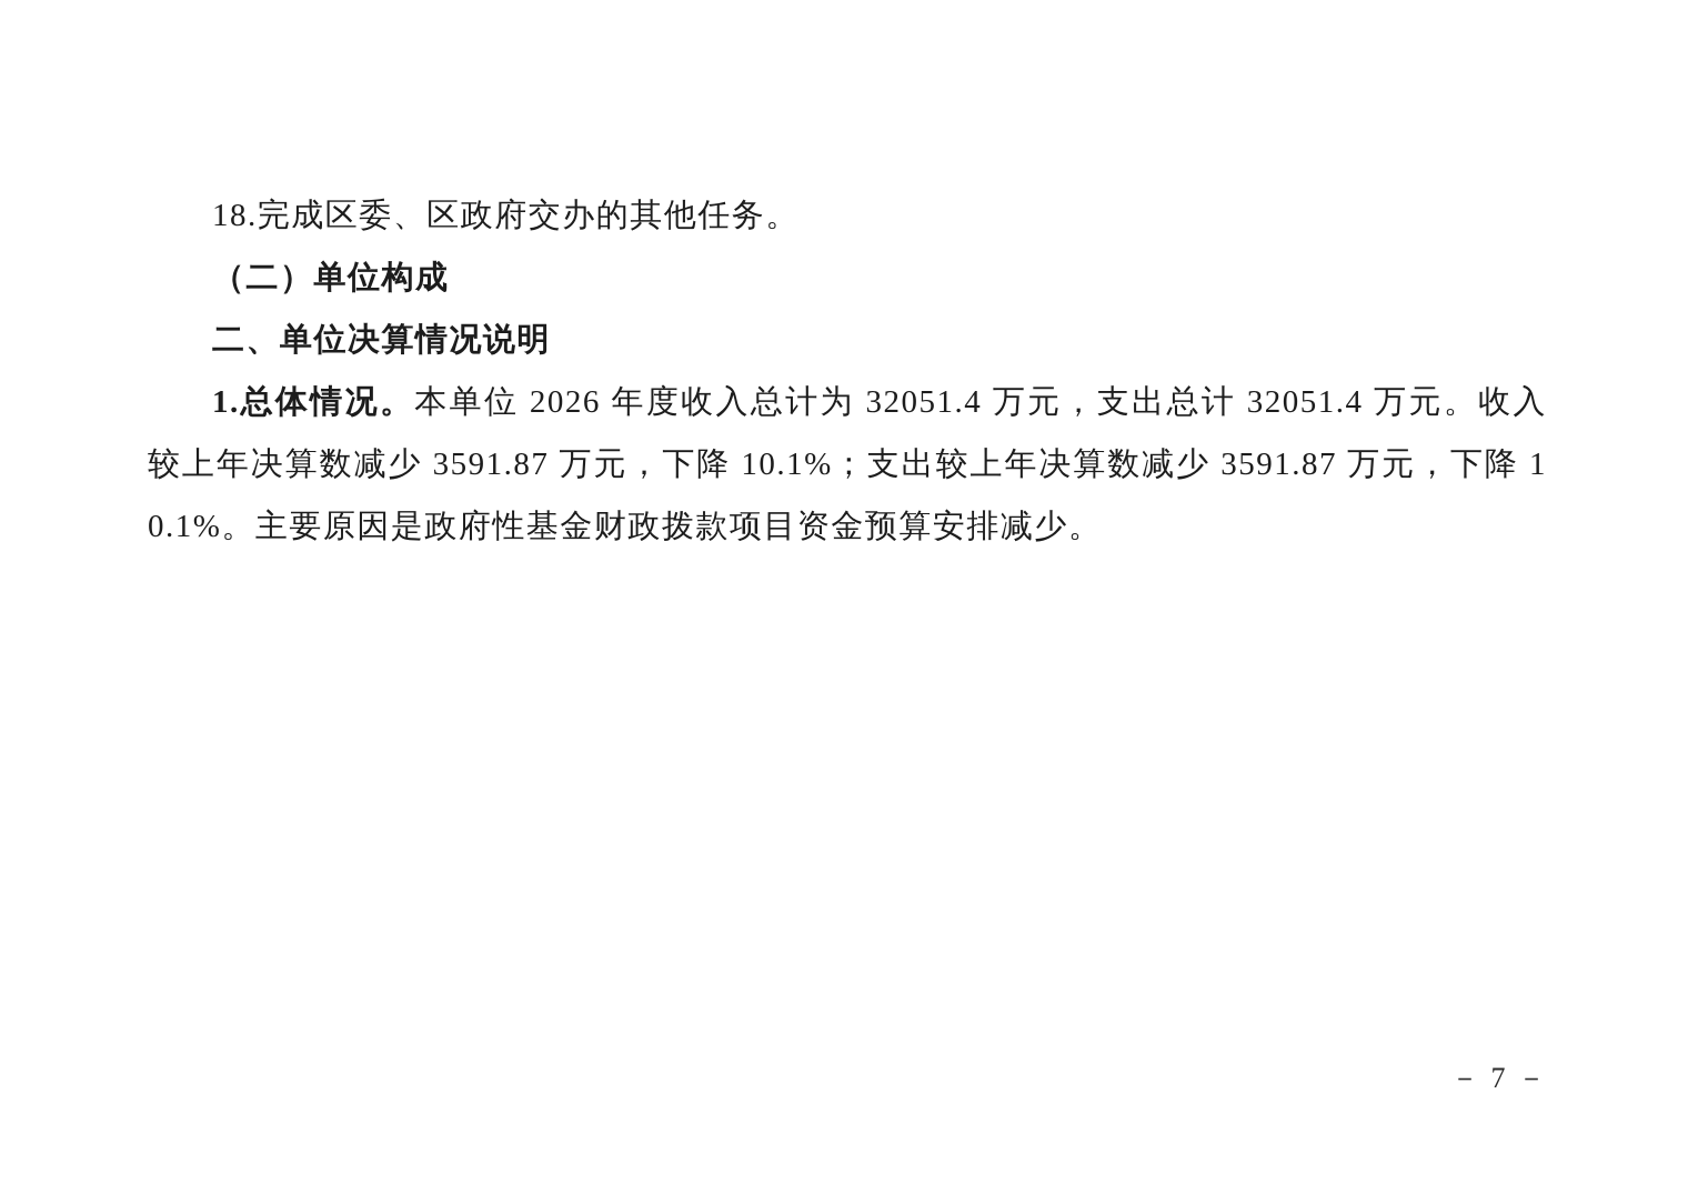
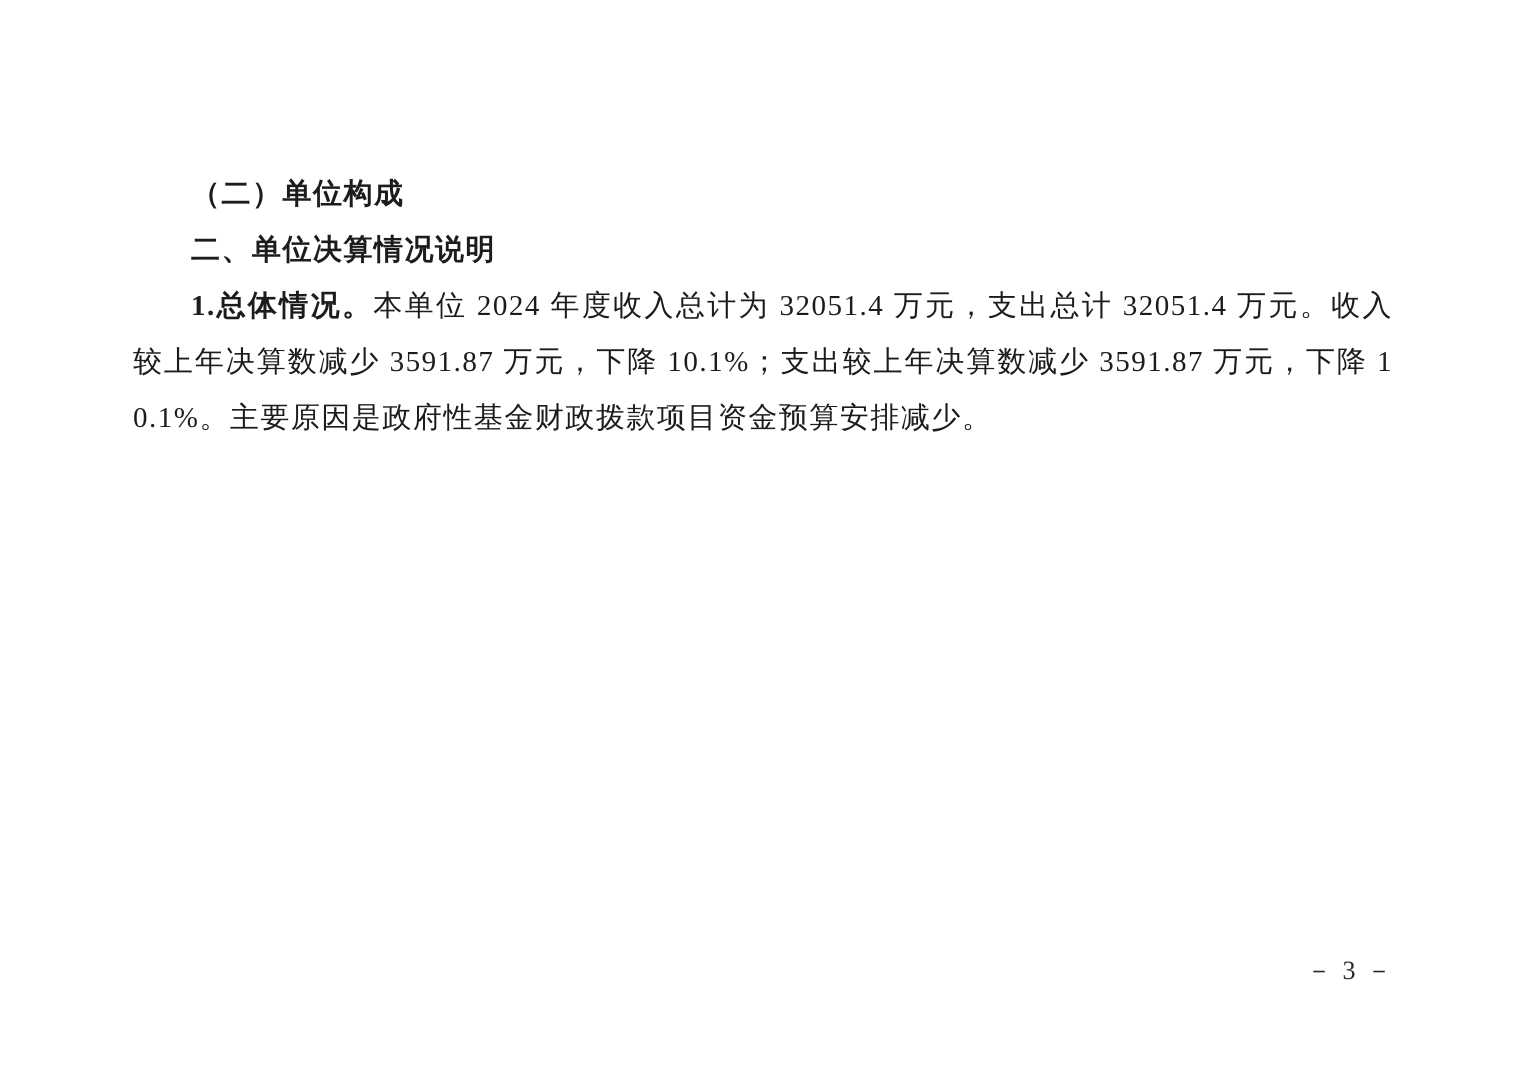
- 18.完成区委、区政府交办的其他任务。
  （二）单位构成
  二、单位决算情况说明
- 1.总体情况。本单位 2026 年度收入总计为 32051.4 万元，支出总计 32051.4 万元。收入较上年决算数减少 3591.87 万元，下降 10.1%；支出较上年决算数减少 3591.87 万元，下降 10.1%。主要原因是政府性基金财政拨款项目资金预算安排减少。
+ 1.总体情况。本单位 2024 年度收入总计为 32051.4 万元，支出总计 32051.4 万元。收入较上年决算数减少 3591.87 万元，下降 10.1%；支出较上年决算数减少 3591.87 万元，下降 10.1%。主要原因是政府性基金财政拨款项目资金预算安排减少。
- － 7 －
+ － 3 －
